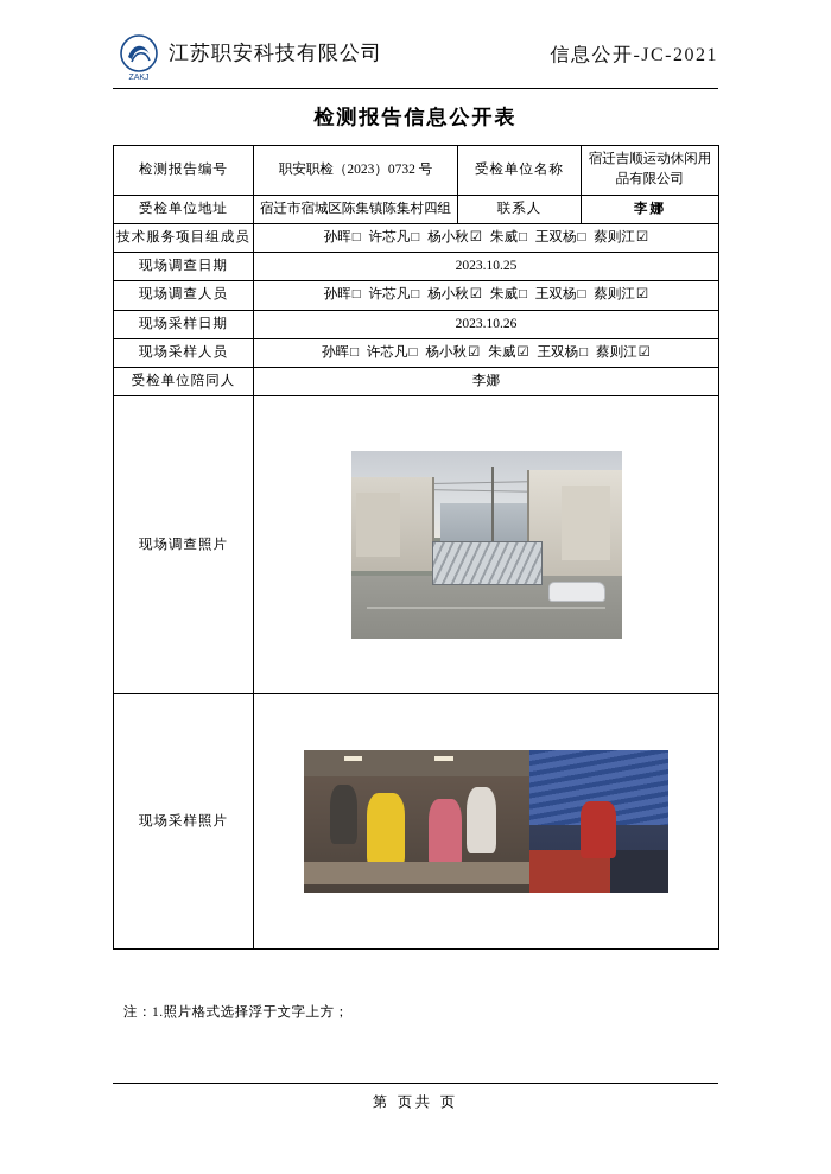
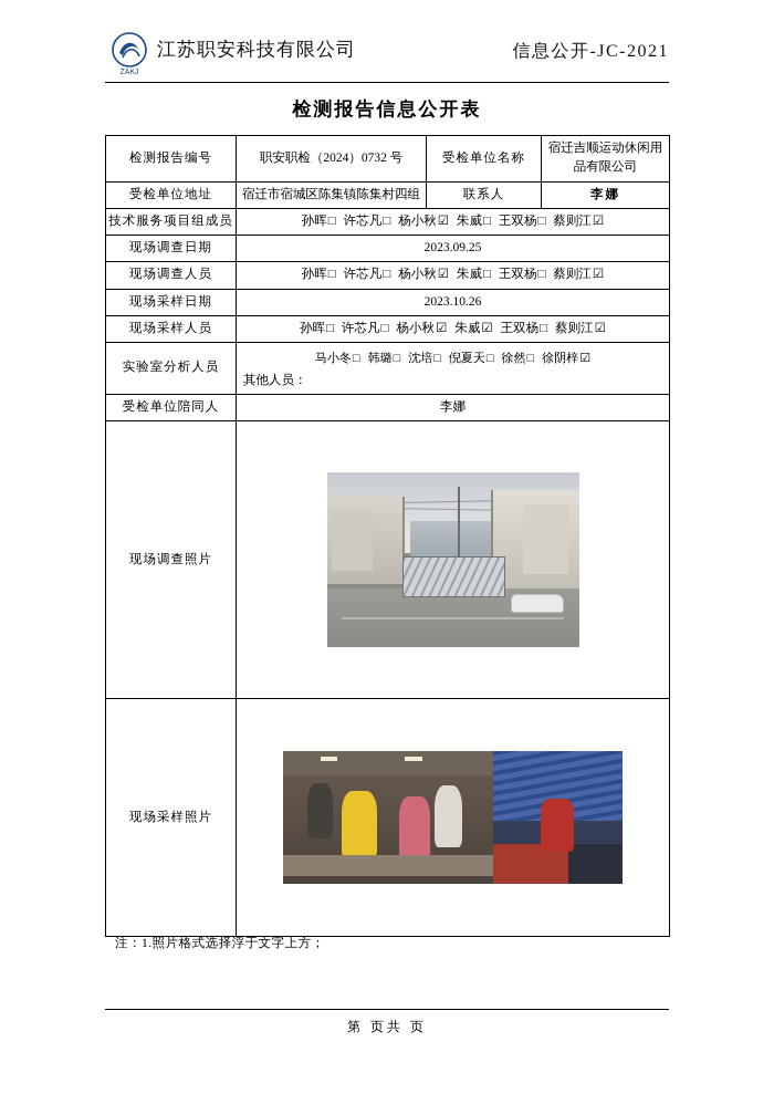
  江苏职安科技有限公司
  信息公开-JC-2021
  检测报告信息公开表
- 检测报告编号	职安职检（2023）0732 号	受检单位名称	宿迁吉顺运动休闲用品有限公司
+ 检测报告编号	职安职检（2024）0732 号	受检单位名称	宿迁吉顺运动休闲用品有限公司
  受检单位地址	宿迁市宿城区陈集镇陈集村四组	联系人	李娜
  技术服务项目组成员	孙晖□ 许芯凡□ 杨小秋☑ 朱威□ 王双杨□ 蔡则江☑
- 现场调查日期	2023.10.25
+ 现场调查日期	2023.09.25
  现场调查人员	孙晖□ 许芯凡□ 杨小秋☑ 朱威□ 王双杨□ 蔡则江☑
  现场采样日期	2023.10.26
  现场采样人员	孙晖□ 许芯凡□ 杨小秋☑ 朱威☑ 王双杨□ 蔡则江☑
+ 实验室分析人员	马小冬□ 韩璐□ 沈培□ 倪夏天□ 徐然□ 徐阴梓☑ 其他人员：
  受检单位陪同人	李娜
  现场调查照片
  现场采样照片
  注：1.照片格式选择浮于文字上方；
  第 页共 页
